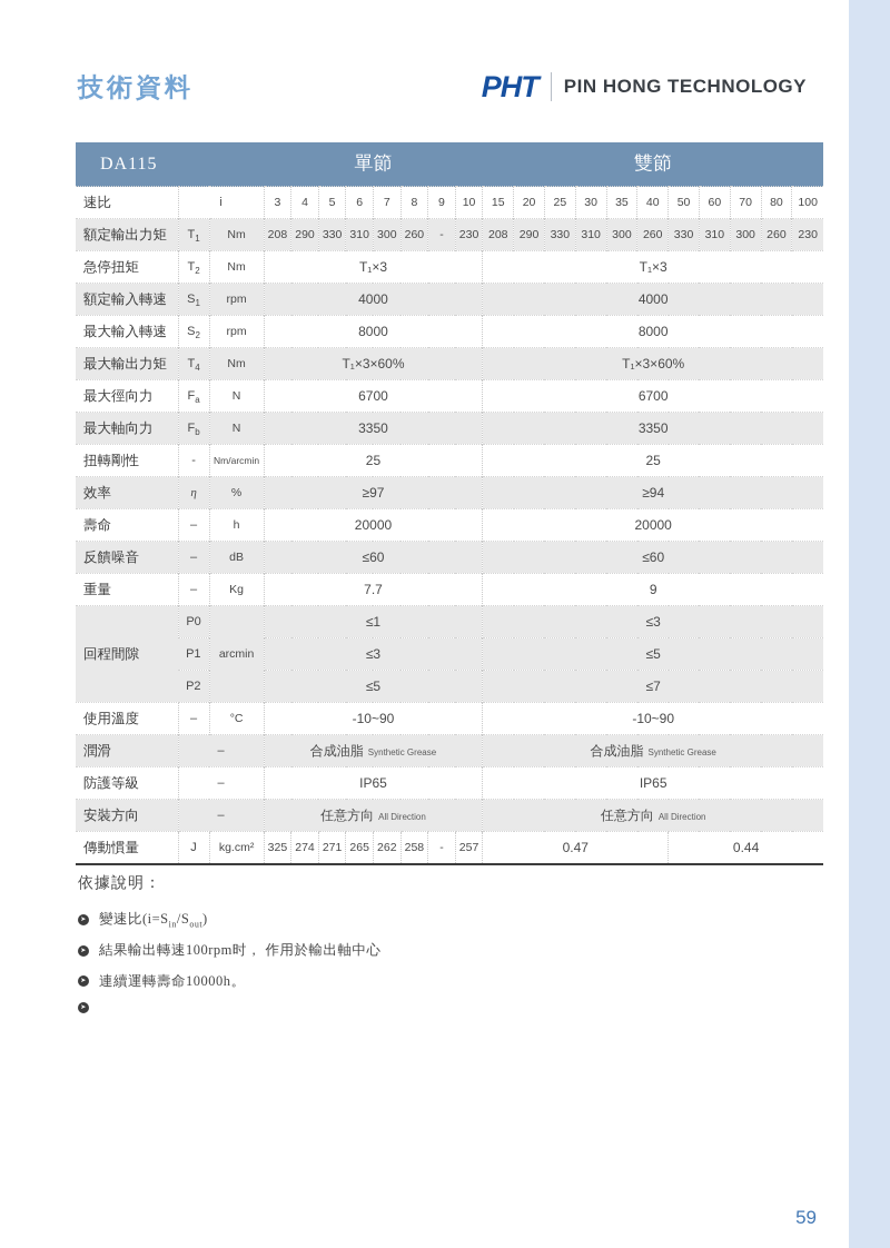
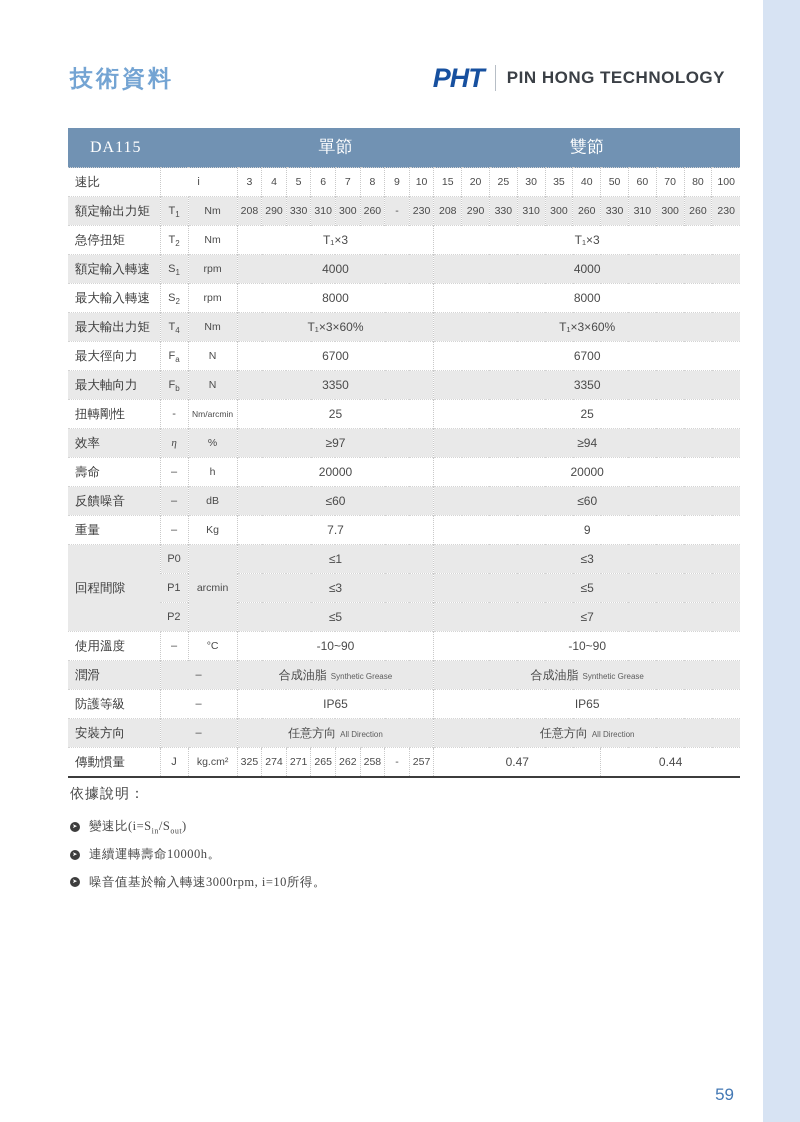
  技術資料
  PHT
  PIN HONG TECHNOLOGY
  DA115	單節	雙節
  速比	i	3	4	5	6	7	8	9	10	15	20	25	30	35	40	50	60	70	80	100
  額定輸出力矩	T1	Nm	208	290	330	310	300	260	-	230	208	290	330	310	300	260	330	310	300	260	230
  急停扭矩	T2	Nm	T₁×3	T₁×3
  額定輸入轉速	S1	rpm	4000	4000
  最大輸入轉速	S2	rpm	8000	8000
  最大輸出力矩	T4	Nm	T₁×3×60%	T₁×3×60%
  最大徑向力	Fa	N	6700	6700
  最大軸向力	Fb	N	3350	3350
  扭轉剛性	-	Nm/arcmin	25	25
  效率	η	%	≥97	≥94
  壽命	–	h	20000	20000
  反饋噪音	–	dB	≤60	≤60
  重量	–	Kg	7.7	9
  回程間隙	P0	arcmin	≤1	≤3
  P1	≤3	≤5
  P2	≤5	≤7
  使用溫度	–	°C	-10~90	-10~90
  潤滑	–	合成油脂 Synthetic Grease	合成油脂 Synthetic Grease
  防護等級	–	IP65	IP65
  安裝方向	–	任意方向 All Direction	任意方向 All Direction
  傳動慣量	J	kg.cm²	325	274	271	265	262	258	-	257	0.47	0.44
  依據說明：
  變速比(i=Sin/Sout)
- 結果輸出轉速100rpm时， 作用於輸出軸中心
  連續運轉壽命10000h。
+ 噪音值基於輸入轉速3000rpm, i=10所得。
  59
